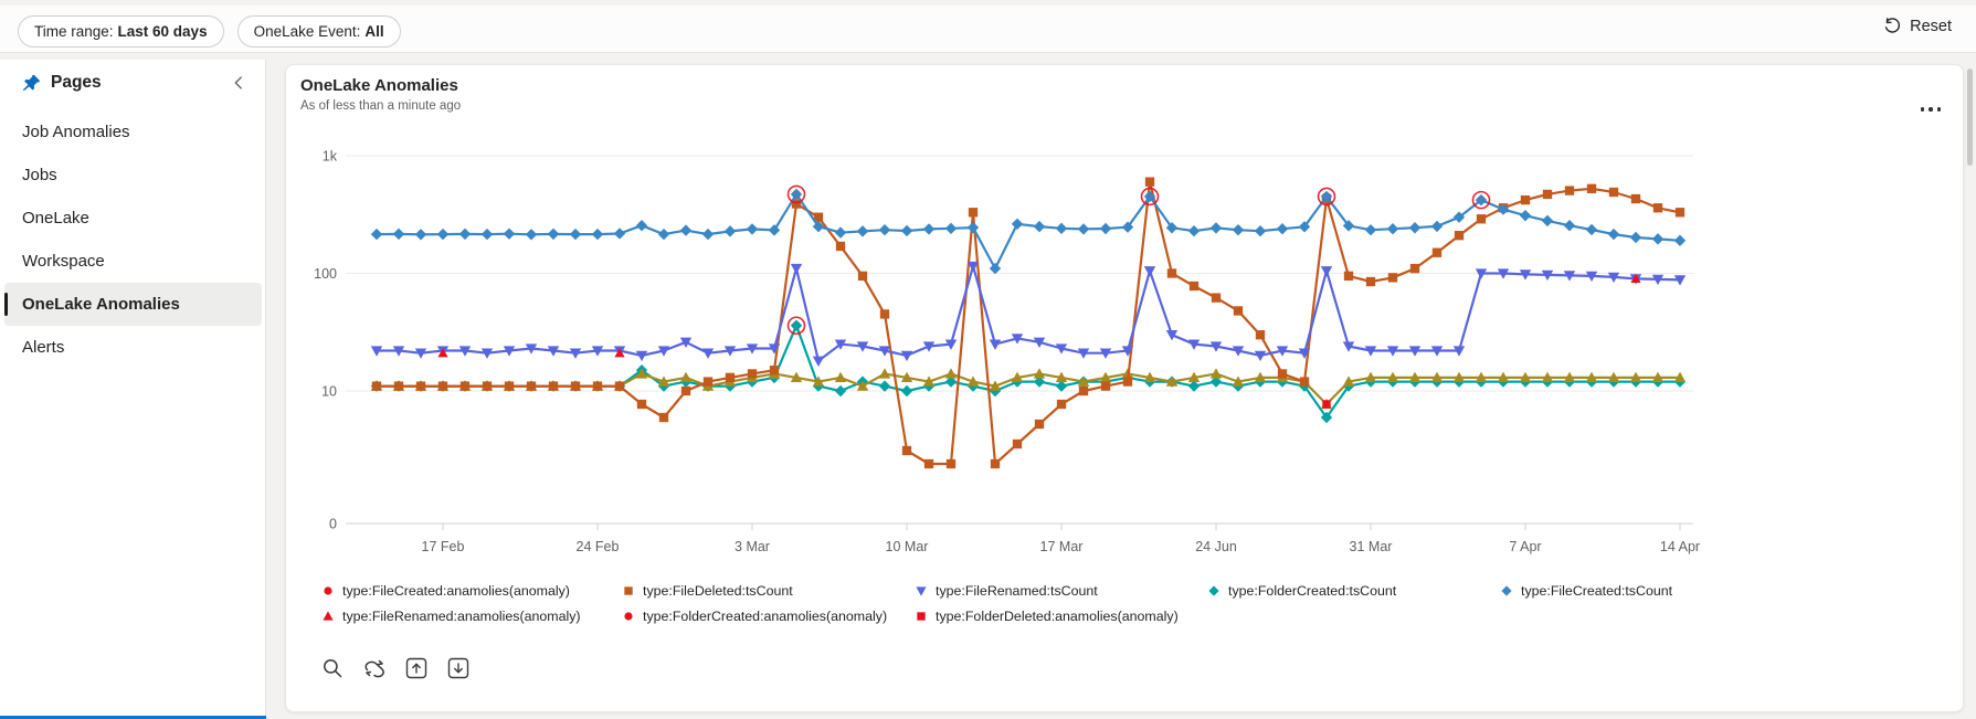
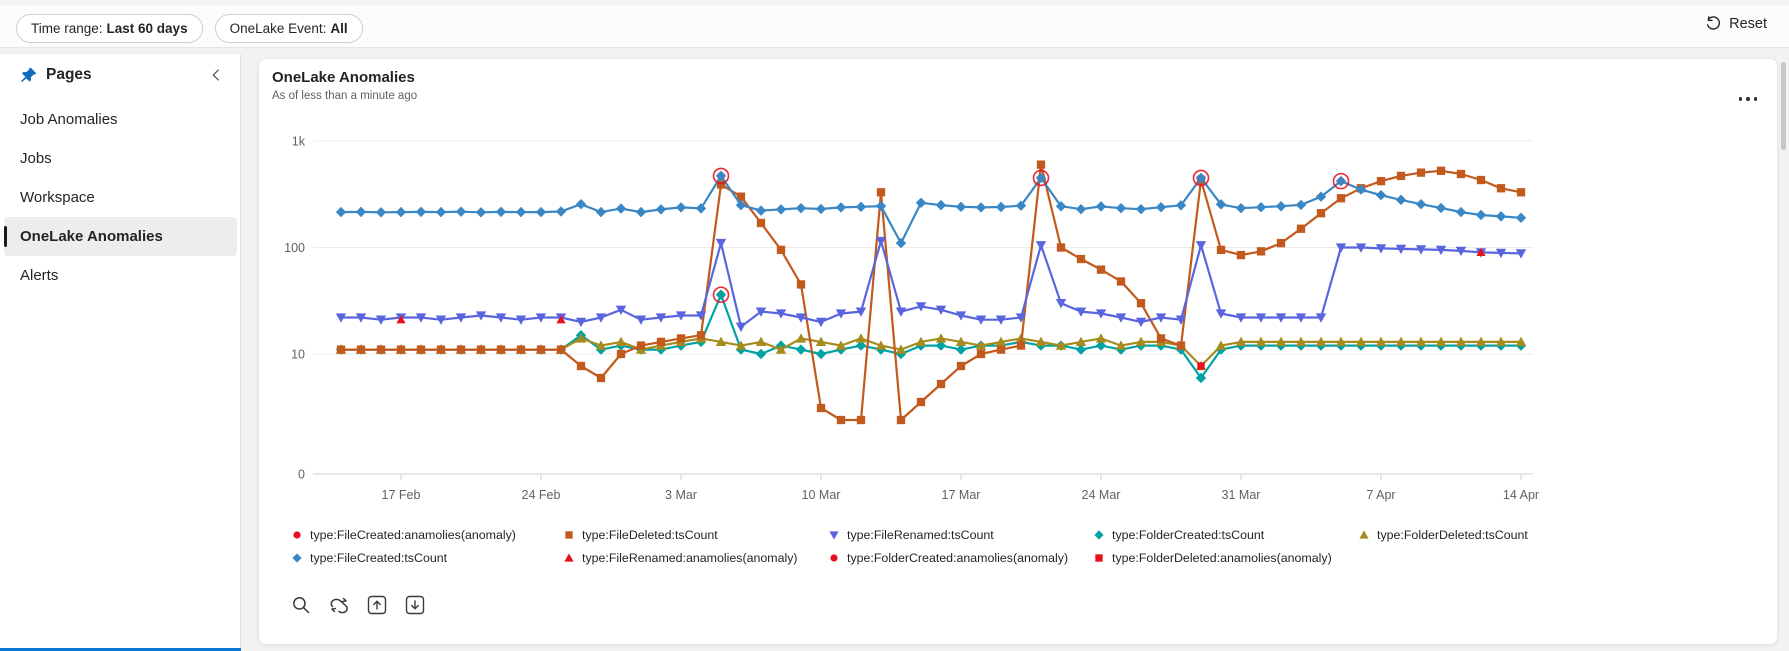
  Time range:
  Last 60 days
  OneLake Event:
  All
  Reset
  Pages
  Job Anomalies
  Jobs
- OneLake
  Workspace
  OneLake Anomalies
  Alerts
  OneLake Anomalies
  As of less than a minute ago
  1k
  100
  10
  0
  17 Feb
  24 Feb
  3 Mar
  10 Mar
  17 Mar
- 24 Jun
+ 24 Mar
  31 Mar
  7 Apr
  14 Apr
  type:FileCreated:anamolies(anomaly)
  type:FileDeleted:tsCount
  type:FileRenamed:tsCount
  type:FolderCreated:tsCount
+ type:FolderDeleted:tsCount
  type:FileCreated:tsCount
  type:FileRenamed:anamolies(anomaly)
  type:FolderCreated:anamolies(anomaly)
  type:FolderDeleted:anamolies(anomaly)
